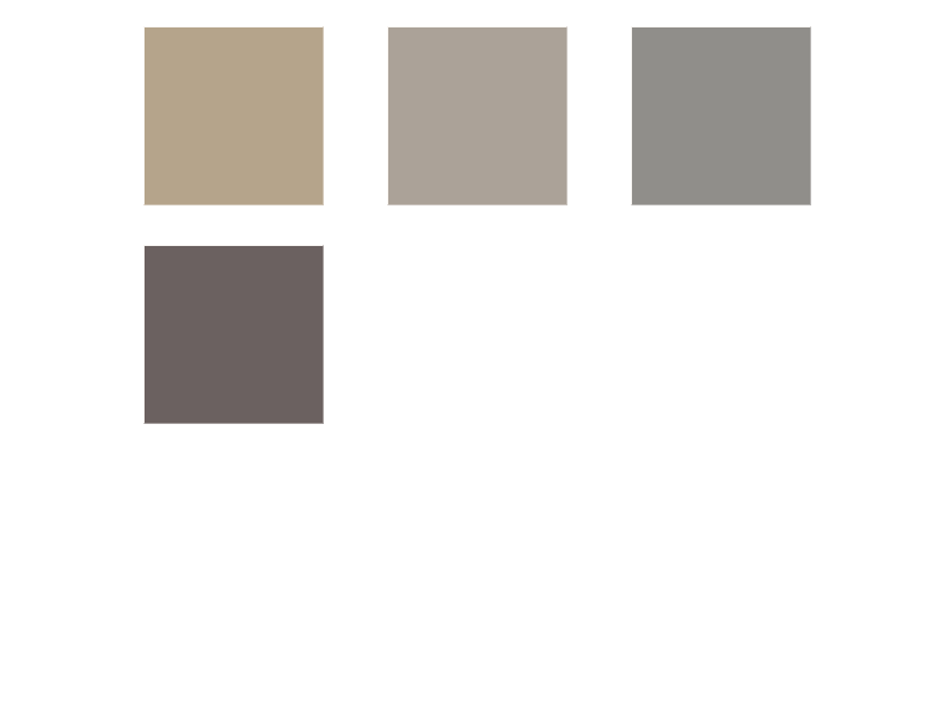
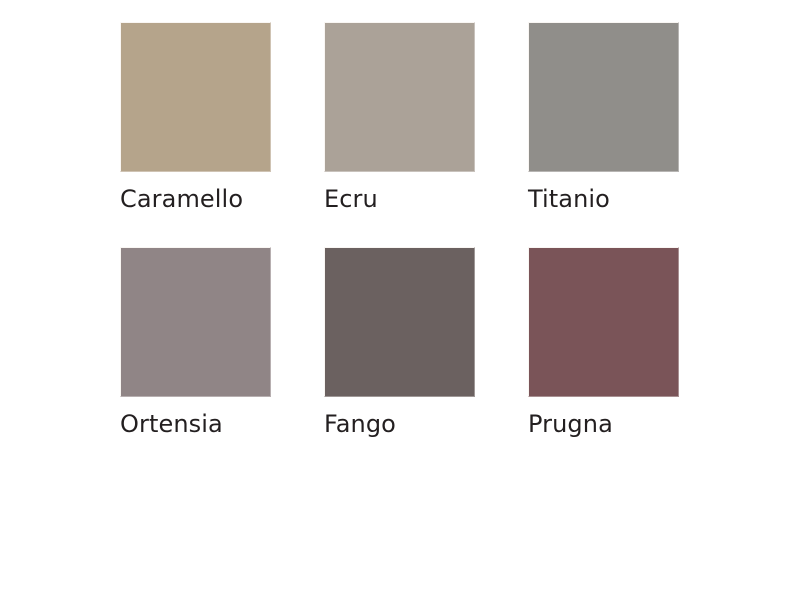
+ Caramello
+ Ecru
+ Titanio
+ Ortensia
+ Fango
+ Prugna
